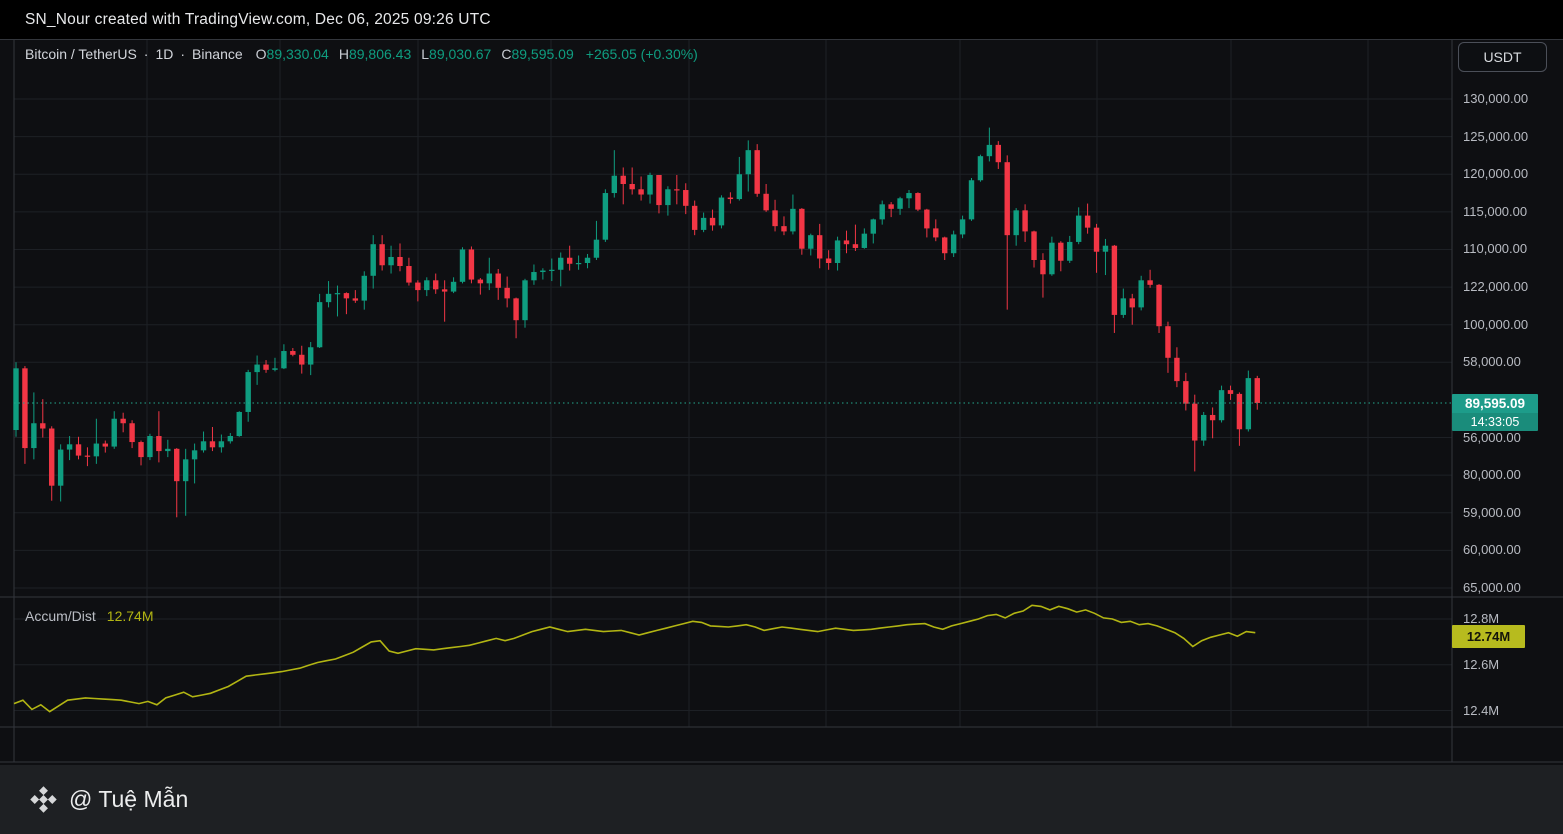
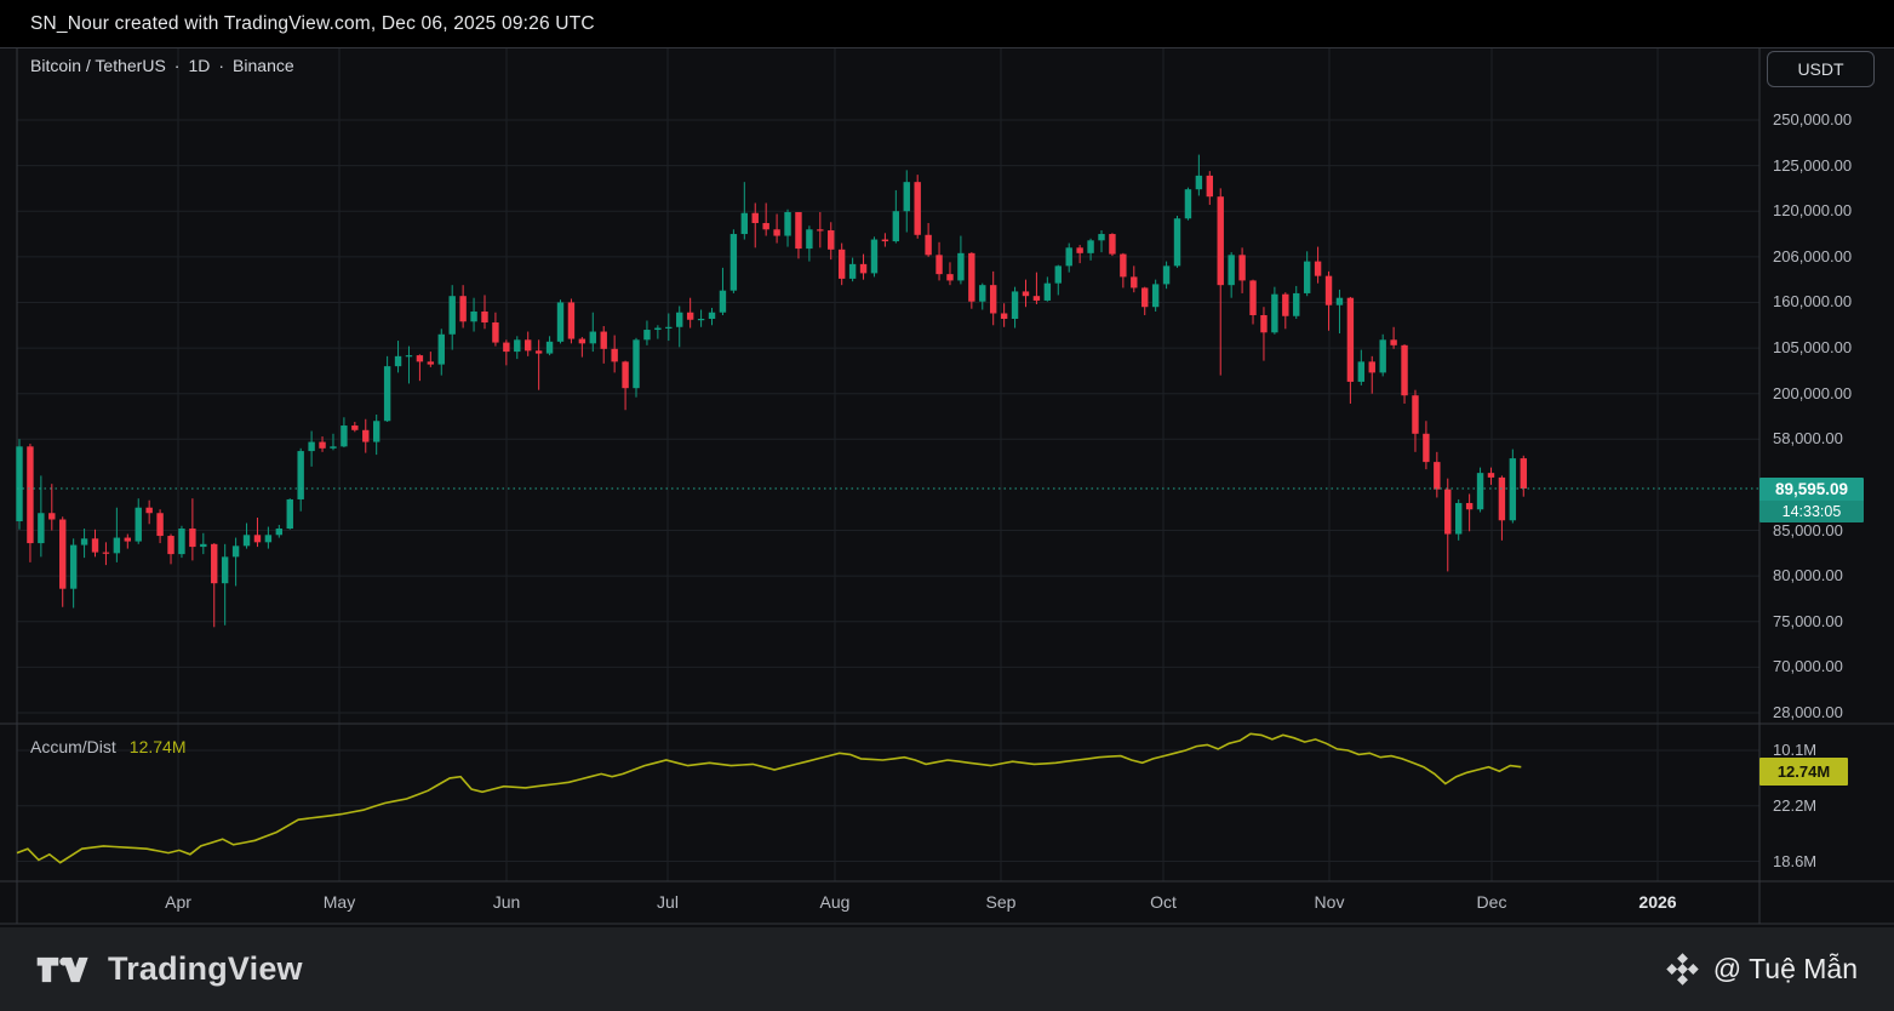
  SN_Nour created with TradingView.com, Dec 06, 2025 09:26 UTC
  Bitcoin / TetherUS
  ·
  1D
  ·
  Binance
- O89,330.04
- H89,806.43
- L89,030.67
- C89,595.09
- +265.05 (+0.30%)
  USDT
  Accum/Dist
  12.74M
  89,595.09
  14:33:05
  12.74M
- 130,000.00
+ 250,000.00
  125,000.00
  120,000.00
- 115,000.00
+ 206,000.00
- 110,000.00
+ 160,000.00
- 122,000.00
+ 105,000.00
- 100,000.00
+ 200,000.00
  58,000.00
- 56,000.00
+ 85,000.00
  80,000.00
- 59,000.00
+ 75,000.00
- 60,000.00
+ 70,000.00
- 65,000.00
+ 28,000.00
- 12.8M
+ 10.1M
- 12.6M
+ 22.2M
- 12.4M
+ 18.6M
+ Apr
+ May
+ Jun
+ Jul
+ Aug
+ Sep
+ Oct
+ Nov
+ Dec
+ 2026
+ TradingView
  @ Tuệ Mẫn
